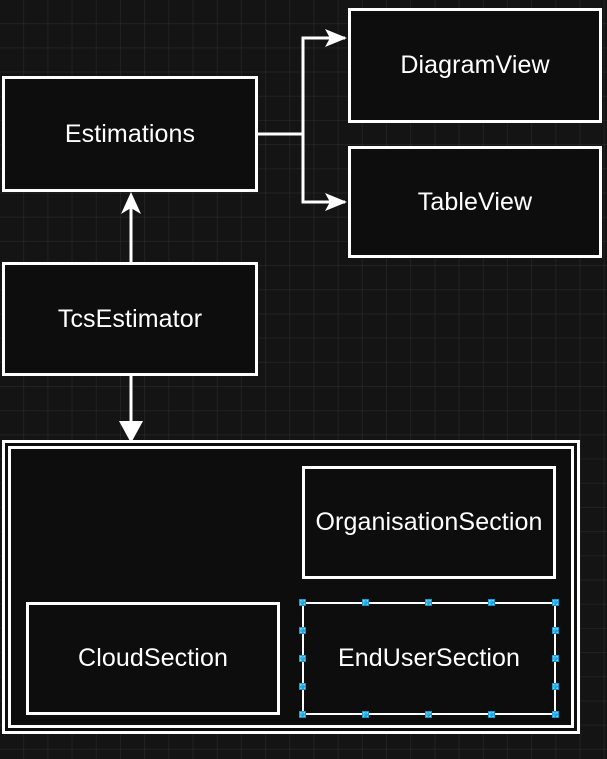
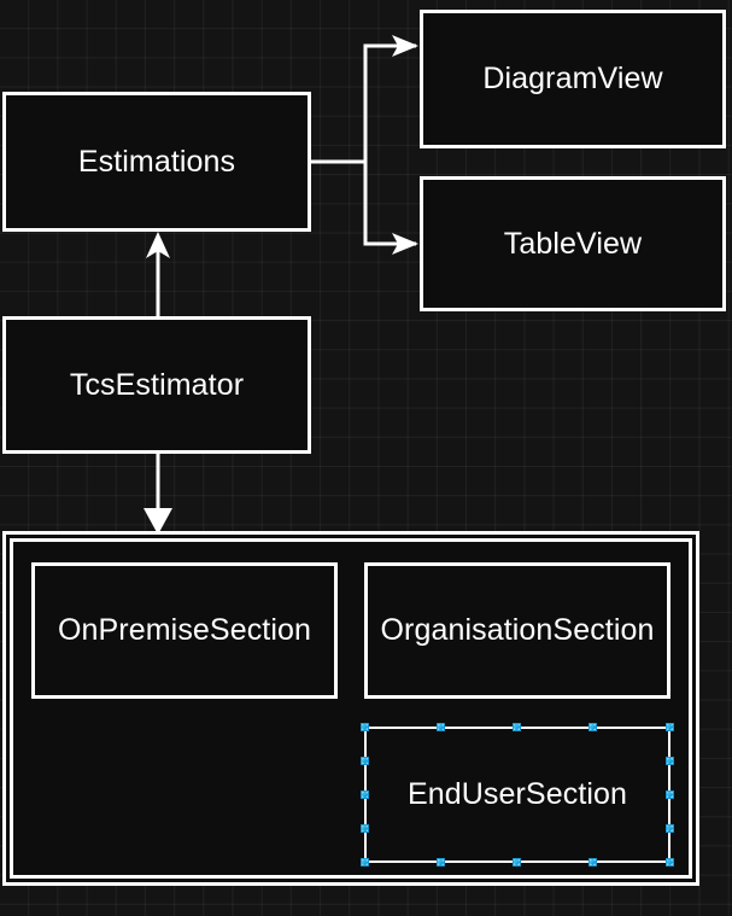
  Estimations
  DiagramView
  TableView
  TcsEstimator
+ OnPremiseSection
  OrganisationSection
- CloudSection
  EndUserSection
